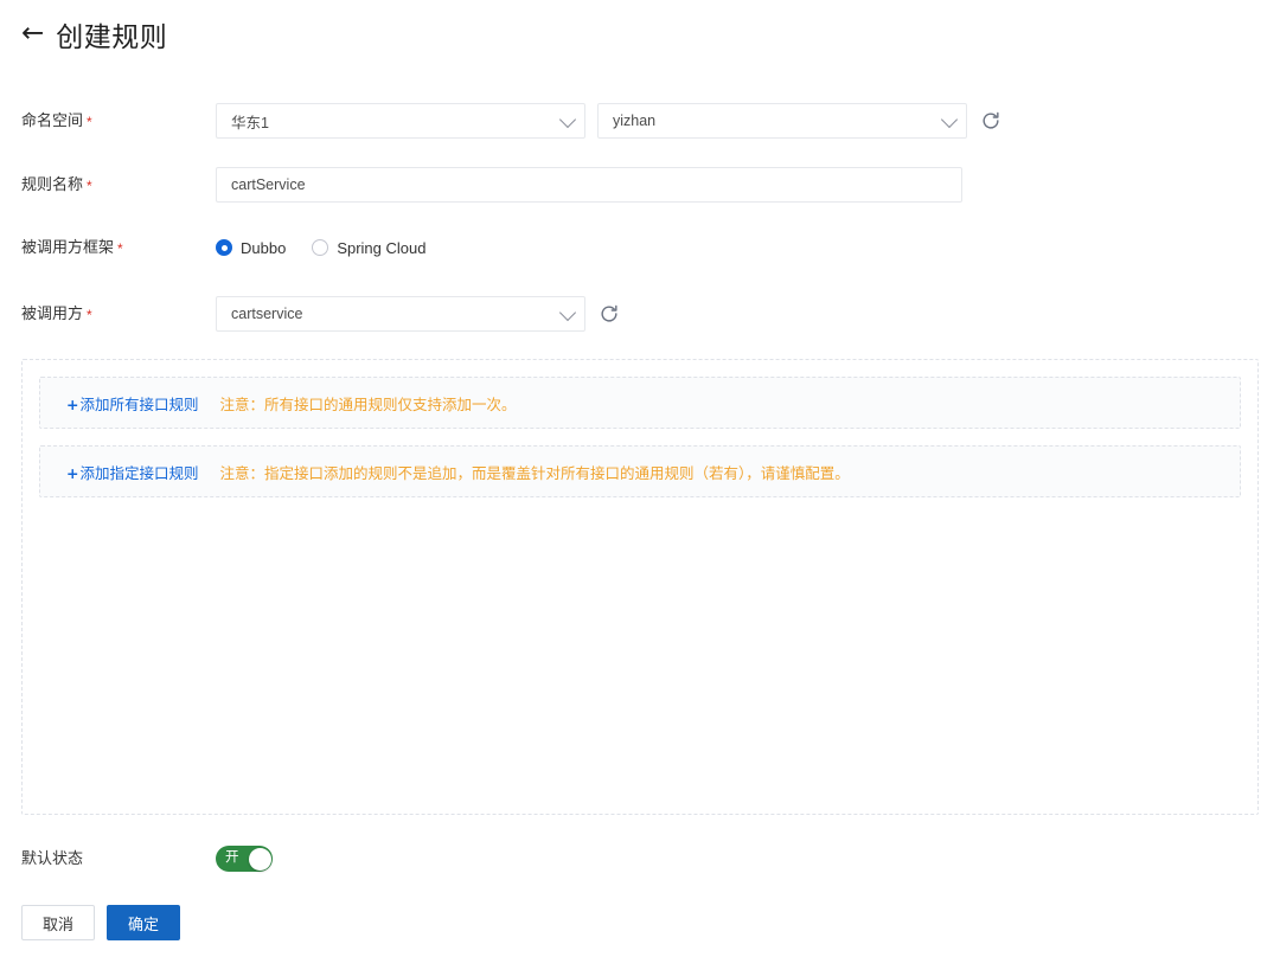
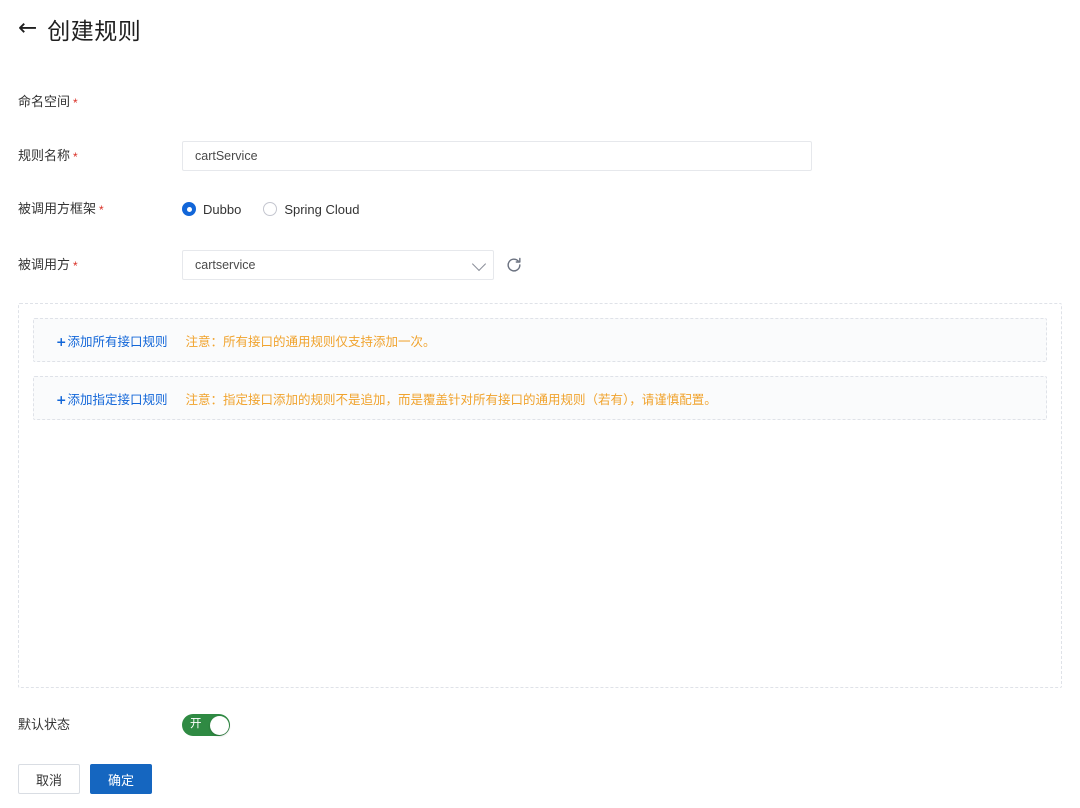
  ←
  创建规则
  命名空间 *
- 华东1
- yizhan
  规则名称 *
  cartService
  被调用方框架 *
  Dubbo
  Spring Cloud
  被调用方 *
  cartservice
  +添加所有接口规则
  注意：所有接口的通用规则仅支持添加一次。
  +添加指定接口规则
  注意：指定接口添加的规则不是追加，而是覆盖针对所有接口的通用规则（若有），请谨慎配置。
  默认状态
  开
  取消
  确定
